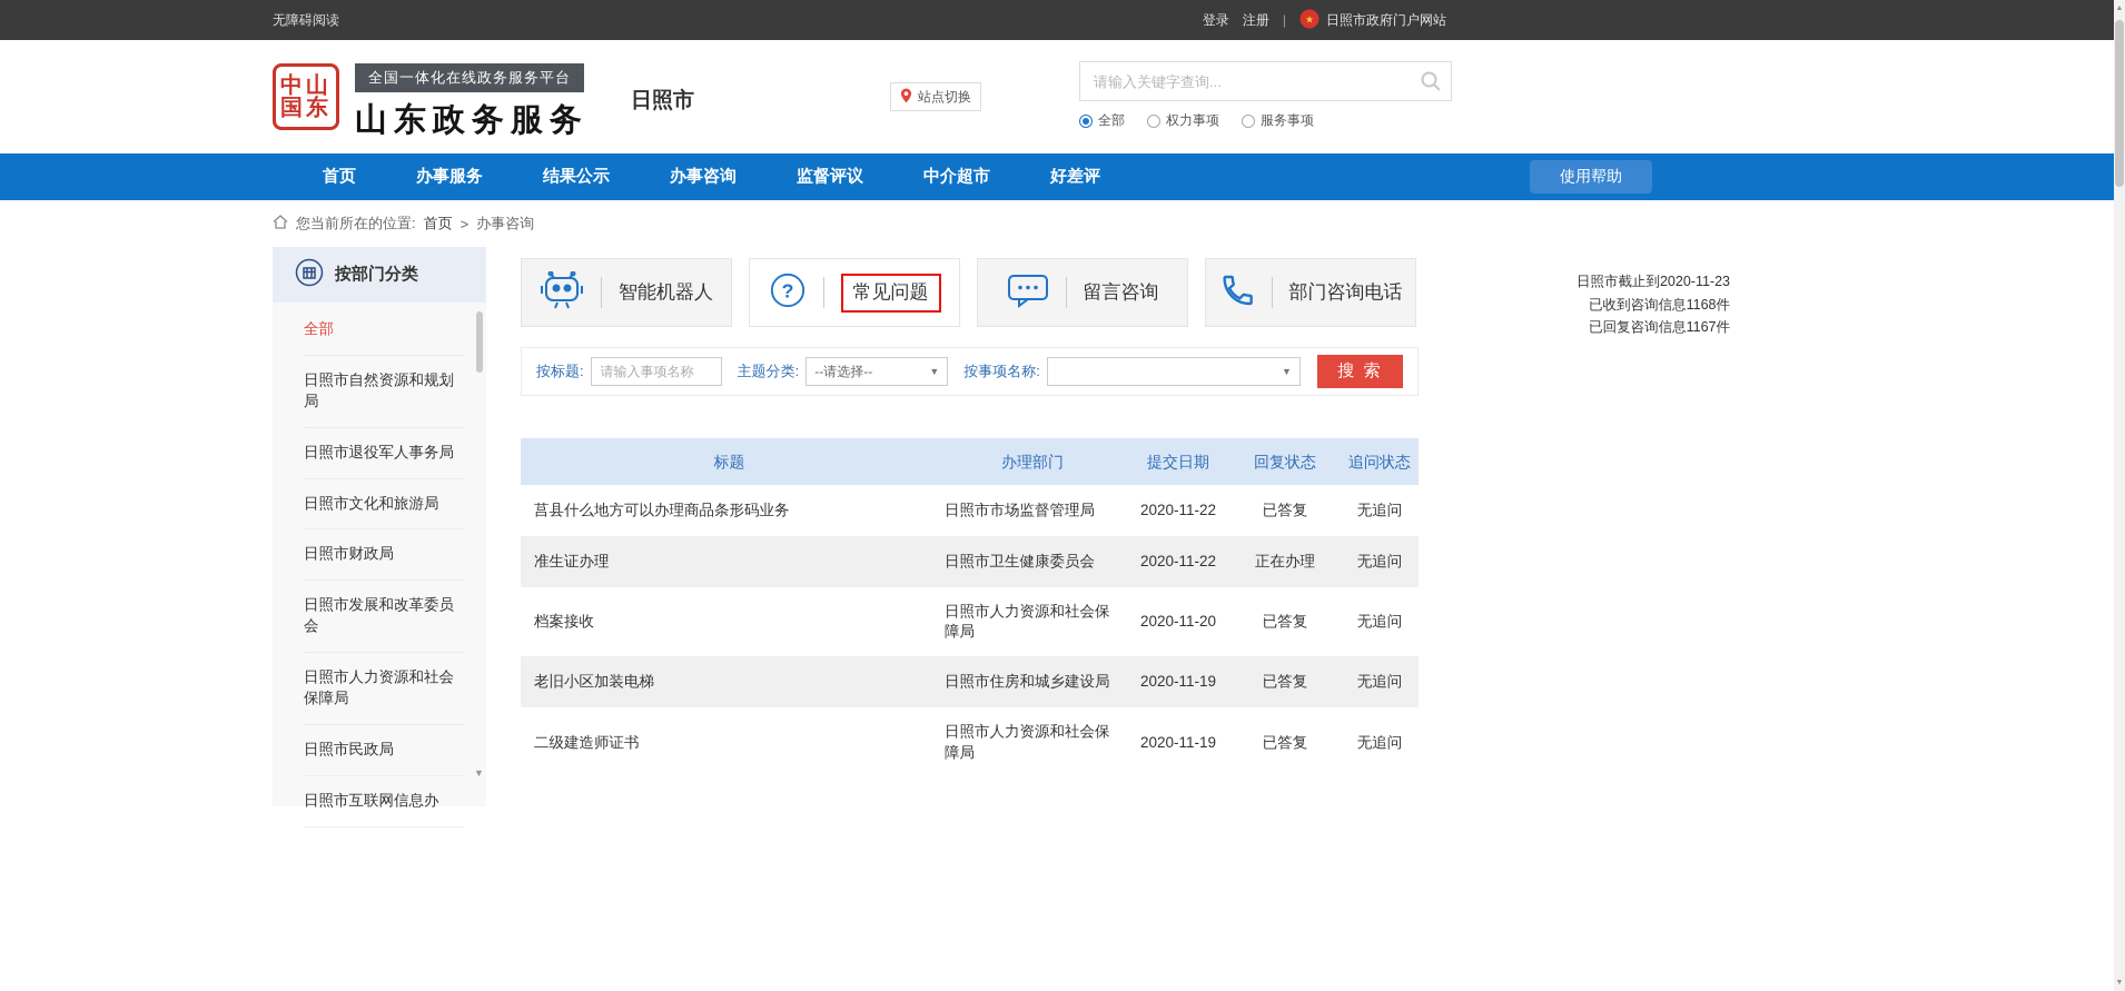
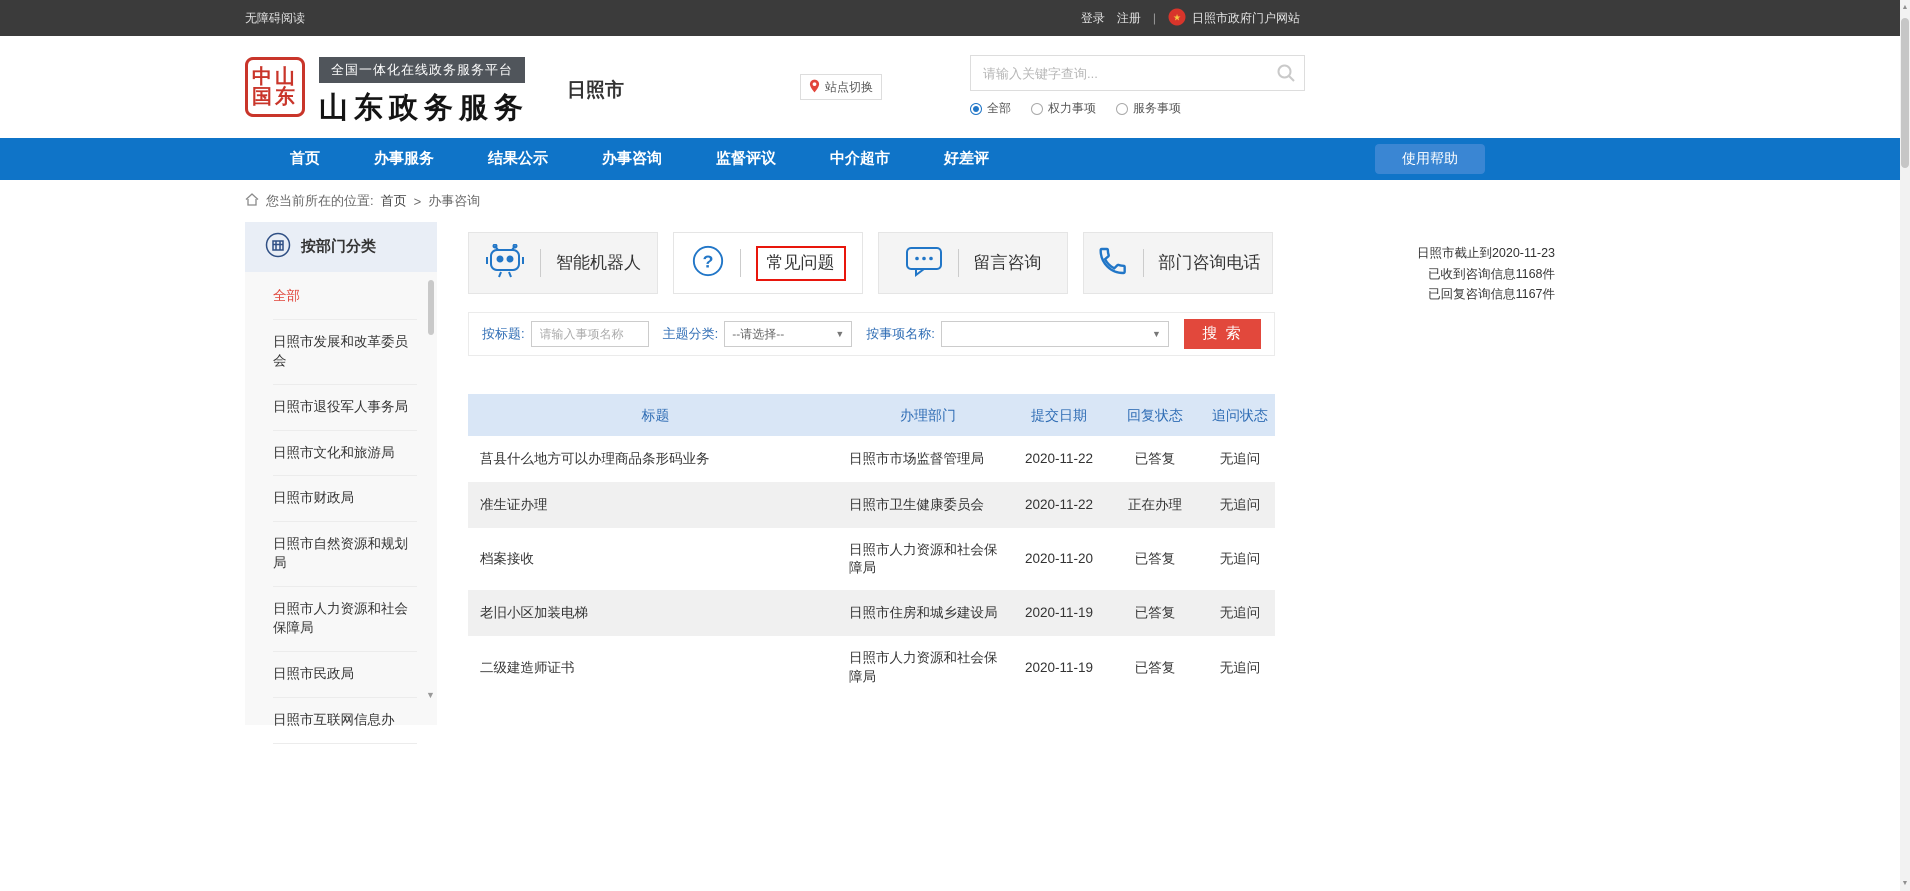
  无障碍阅读
  登录
  注册
  |
  ★
  日照市政府门户网站
  中国
  山东
  全国一体化在线政务服务平台
  山东政务服务
  日照市
  站点切换
  请输入关键字查询...
  全部
  权力事项
  服务事项
  首页
  办事服务
  结果公示
  办事咨询
  监督评议
  中介超市
  好差评
  使用帮助
  您当前所在的位置:
  首页
  >
  办事咨询
  按部门分类
  全部
- 日照市自然资源和规划局
+ 日照市发展和改革委员会
  日照市退役军人事务局
  日照市文化和旅游局
  日照市财政局
- 日照市发展和改革委员会
+ 日照市自然资源和规划局
  日照市人力资源和社会保障局
  日照市民政局
  日照市互联网信息办
  ▼
  智能机器人
  ?
  常见问题
  留言咨询
  部门咨询电话
  按标题:
  请输入事项名称
  主题分类:
  --请选择--
  ▼
  按事项名称:
  ▼
  搜 索
  标题
  办理部门
  提交日期
  回复状态
  追问状态
  莒县什么地方可以办理商品条形码业务
  日照市市场监督管理局
  2020-11-22
  已答复
  无追问
  准生证办理
  日照市卫生健康委员会
  2020-11-22
  正在办理
  无追问
  档案接收
  日照市人力资源和社会保障局
  2020-11-20
  已答复
  无追问
  老旧小区加装电梯
  日照市住房和城乡建设局
  2020-11-19
  已答复
  无追问
  二级建造师证书
  日照市人力资源和社会保障局
  2020-11-19
  已答复
  无追问
  日照市截止到2020-11-23
  已收到咨询信息1168件
  已回复咨询信息1167件
